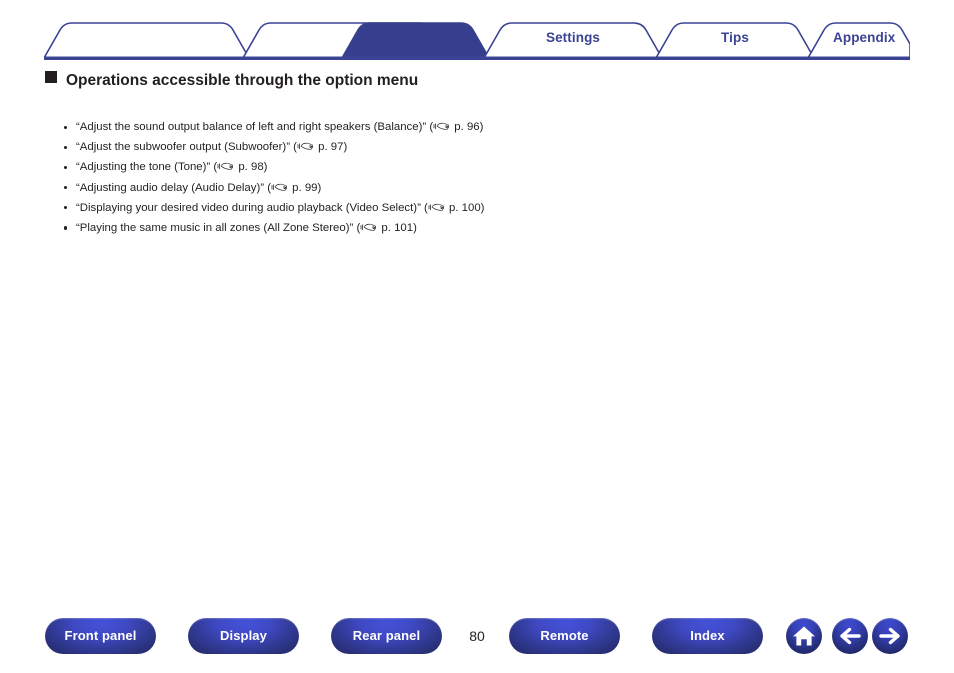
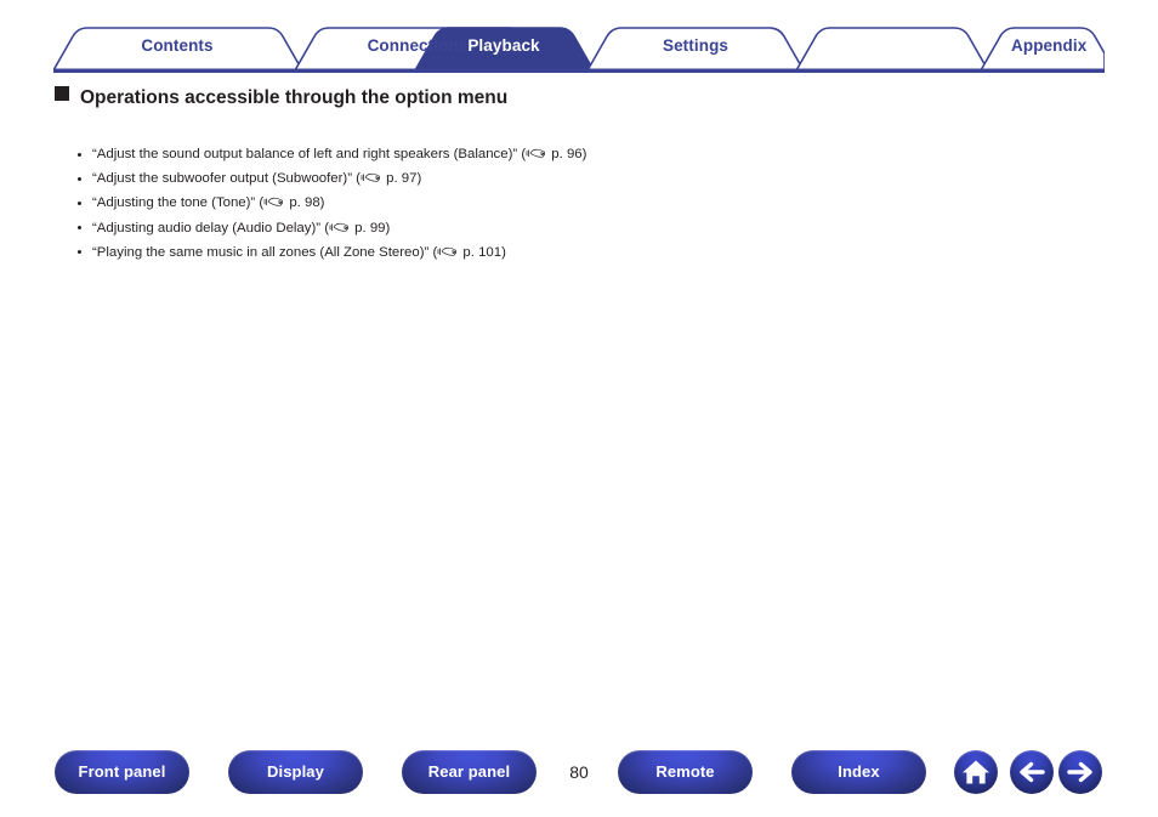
+ Contents
+ Connections
+ Playback
  Settings
- Tips
  Appendix
  Operations accessible through the option menu
  “Adjust the sound output balance of left and right speakers (Balance)” ( p. 96)
  “Adjust the subwoofer output (Subwoofer)” ( p. 97)
  “Adjusting the tone (Tone)” ( p. 98)
  “Adjusting audio delay (Audio Delay)” ( p. 99)
- “Displaying your desired video during audio playback (Video Select)” ( p. 100)
  “Playing the same music in all zones (All Zone Stereo)” ( p. 101)
  Front panel
  Display
  Rear panel
  80
  Remote
  Index
